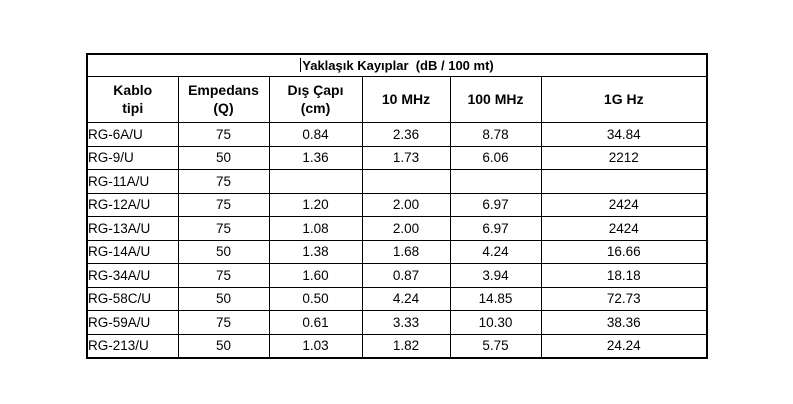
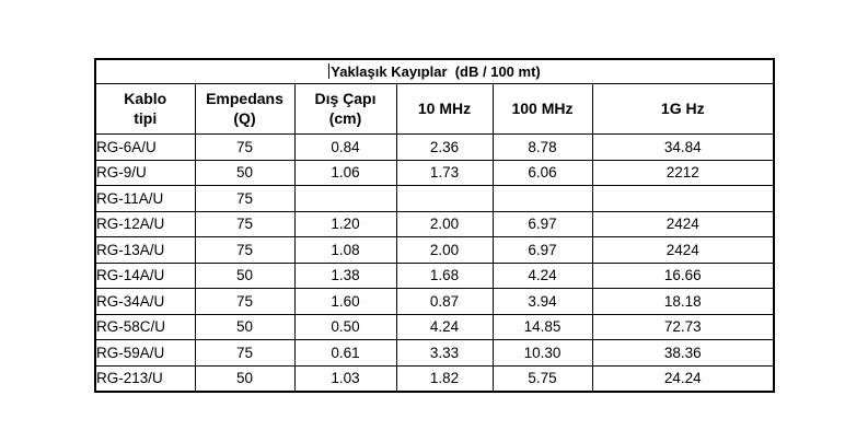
  Yaklaşık Kayıplar (dB / 100 mt)
  Kablo tipi	Empedans (Q)	Dış Çapı (cm)	10 MHz	100 MHz	1G Hz
  RG-6A/U	75	0.84	2.36	8.78	34.84
- RG-9/U	50	1.36	1.73	6.06	2212
+ RG-9/U	50	1.06	1.73	6.06	2212
  RG-11A/U	75
  RG-12A/U	75	1.20	2.00	6.97	2424
  RG-13A/U	75	1.08	2.00	6.97	2424
  RG-14A/U	50	1.38	1.68	4.24	16.66
  RG-34A/U	75	1.60	0.87	3.94	18.18
  RG-58C/U	50	0.50	4.24	14.85	72.73
  RG-59A/U	75	0.61	3.33	10.30	38.36
  RG-213/U	50	1.03	1.82	5.75	24.24
